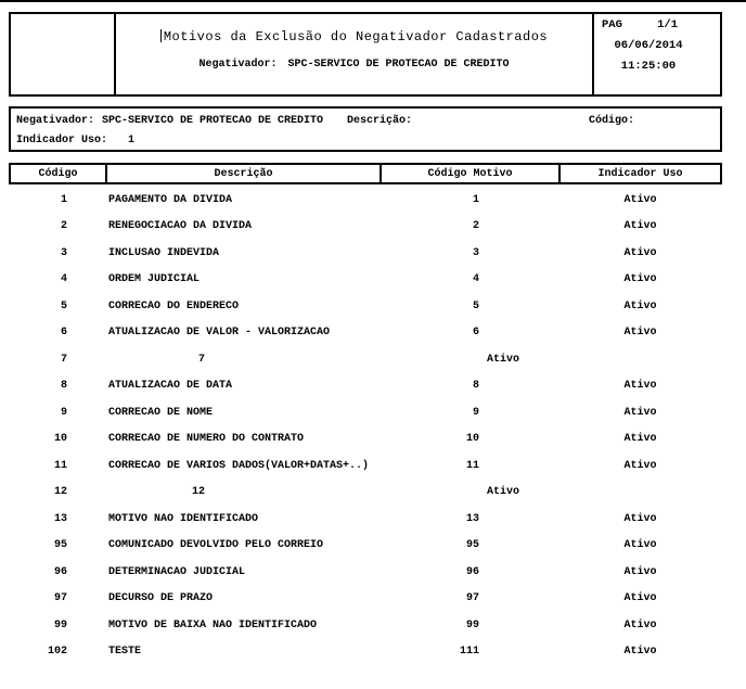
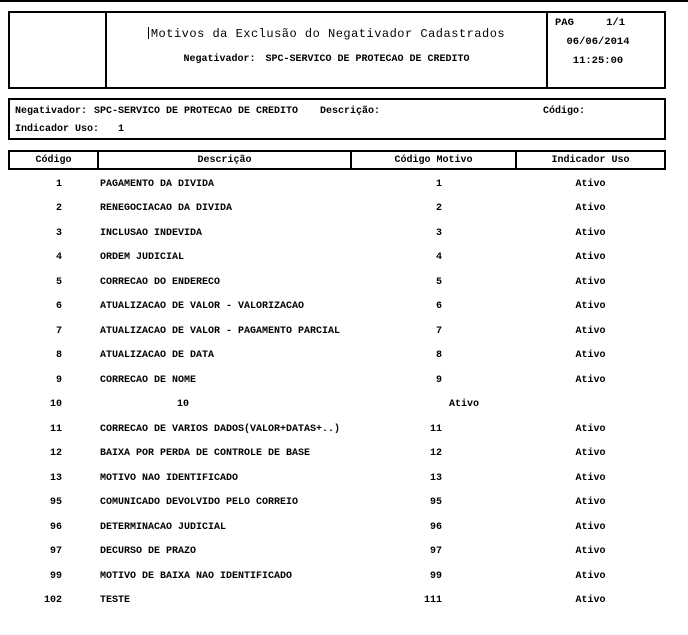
  Motivos da Exclusão do Negativador Cadastrados
  Negativador: SPC-SERVICO DE PROTECAO DE CREDITO
  PAG
  1/1
  06/06/2014
  11:25:00
  Negativador:
  SPC-SERVICO DE PROTECAO DE CREDITO
  Descrição:
  Código:
  Indicador Uso: 1
  Código
  Descrição
  Código Motivo
  Indicador Uso
  1
  PAGAMENTO DA DIVIDA
  1
  Ativo
  2
  RENEGOCIACAO DA DIVIDA
  2
  Ativo
  3
  INCLUSAO INDEVIDA
  3
  Ativo
  4
  ORDEM JUDICIAL
  4
  Ativo
  5
  CORRECAO DO ENDERECO
  5
  Ativo
  6
  ATUALIZACAO DE VALOR - VALORIZACAO
  6
  Ativo
  7
+ ATUALIZACAO DE VALOR - PAGAMENTO PARCIAL
  7
  Ativo
  8
  ATUALIZACAO DE DATA
  8
  Ativo
  9
  CORRECAO DE NOME
  9
  Ativo
  10
- CORRECAO DE NUMERO DO CONTRATO
  10
  Ativo
  11
  CORRECAO DE VARIOS DADOS(VALOR+DATAS+..)
  11
  Ativo
  12
+ BAIXA POR PERDA DE CONTROLE DE BASE
  12
  Ativo
  13
  MOTIVO NAO IDENTIFICADO
  13
  Ativo
  95
  COMUNICADO DEVOLVIDO PELO CORREIO
  95
  Ativo
  96
  DETERMINACAO JUDICIAL
  96
  Ativo
  97
  DECURSO DE PRAZO
  97
  Ativo
  99
  MOTIVO DE BAIXA NAO IDENTIFICADO
  99
  Ativo
  102
  TESTE
  111
  Ativo
